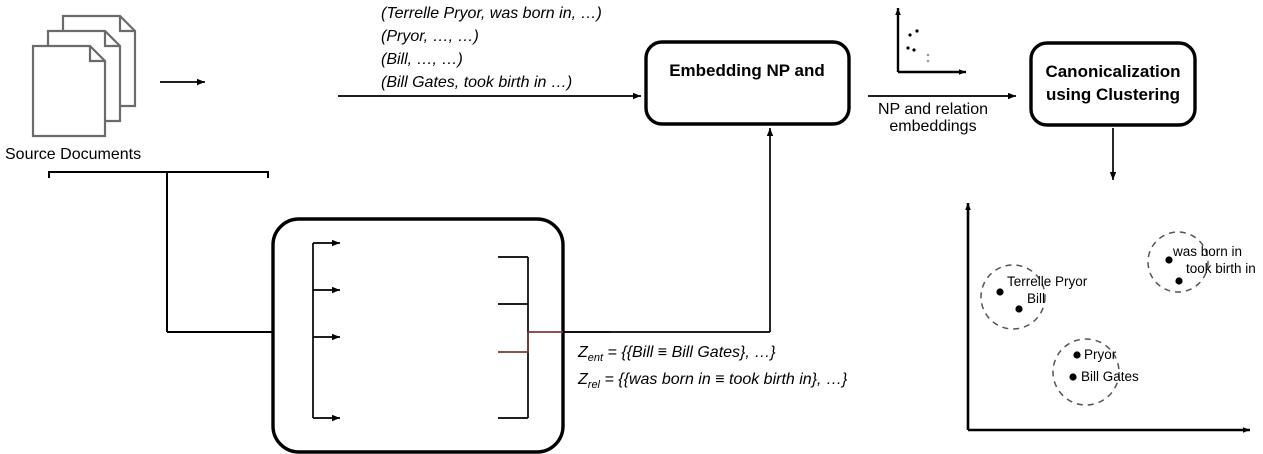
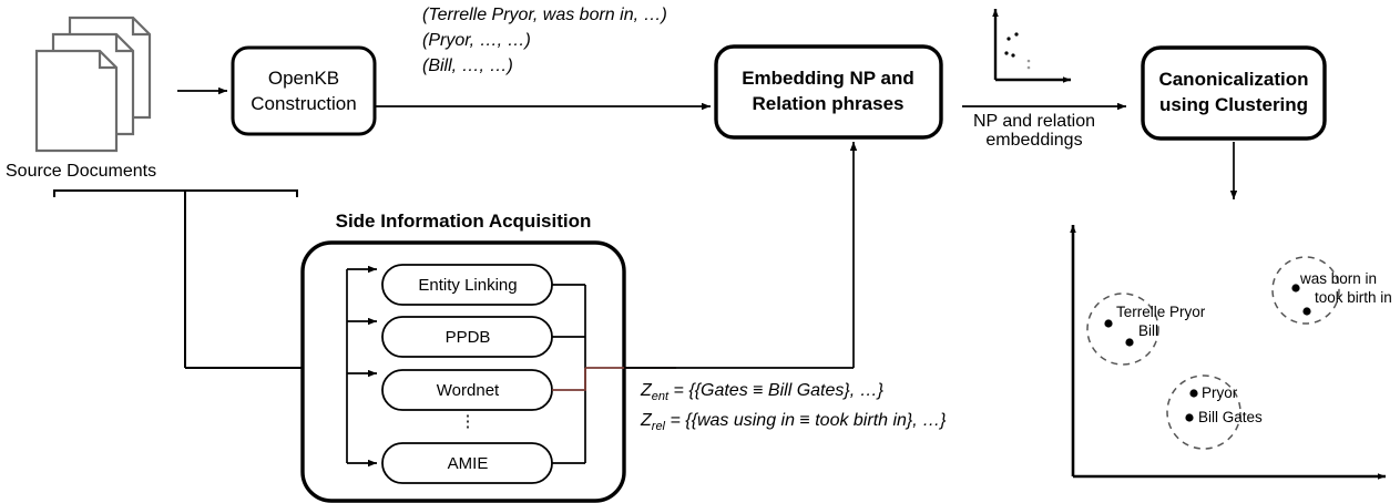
  Source Documents
+ OpenKB
+ Construction
  (Terrelle Pryor, was born in, …)
  (Pryor, …, …)
  (Bill, …, …)
- (Bill Gates, took birth in …)
  Embedding NP and
+ Relation phrases
  NP and relation
  embeddings
  Canonicalization
  using Clustering
+ Side Information Acquisition
+ Entity Linking
+ PPDB
+ Wordnet
+ ⋮
+ AMIE
- Zent = {{Bill ≡ Bill Gates}, …}
+ Zent = {{Gates ≡ Bill Gates}, …}
- Zrel = {{was born in ≡ took birth in}, …}
+ Zrel = {{was using in ≡ took birth in}, …}
  Terrelle Pryor
  Bill
  was born in
  took birth in
  Pryor
  Bill Gates
